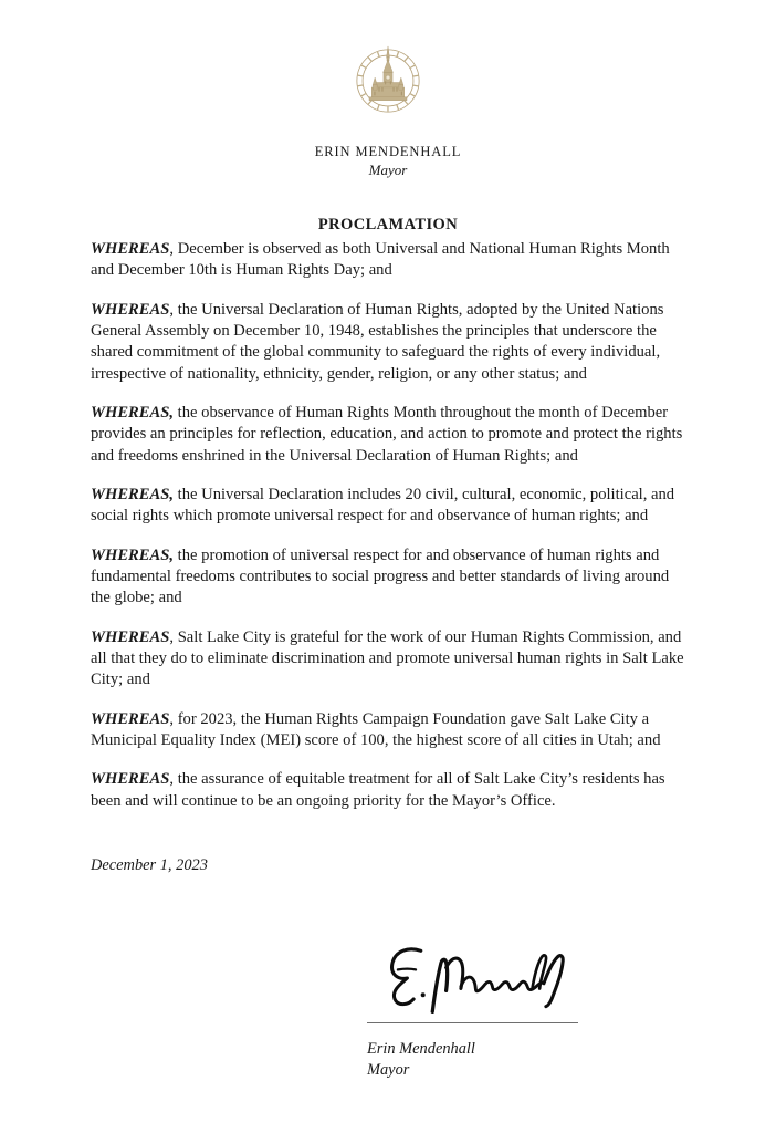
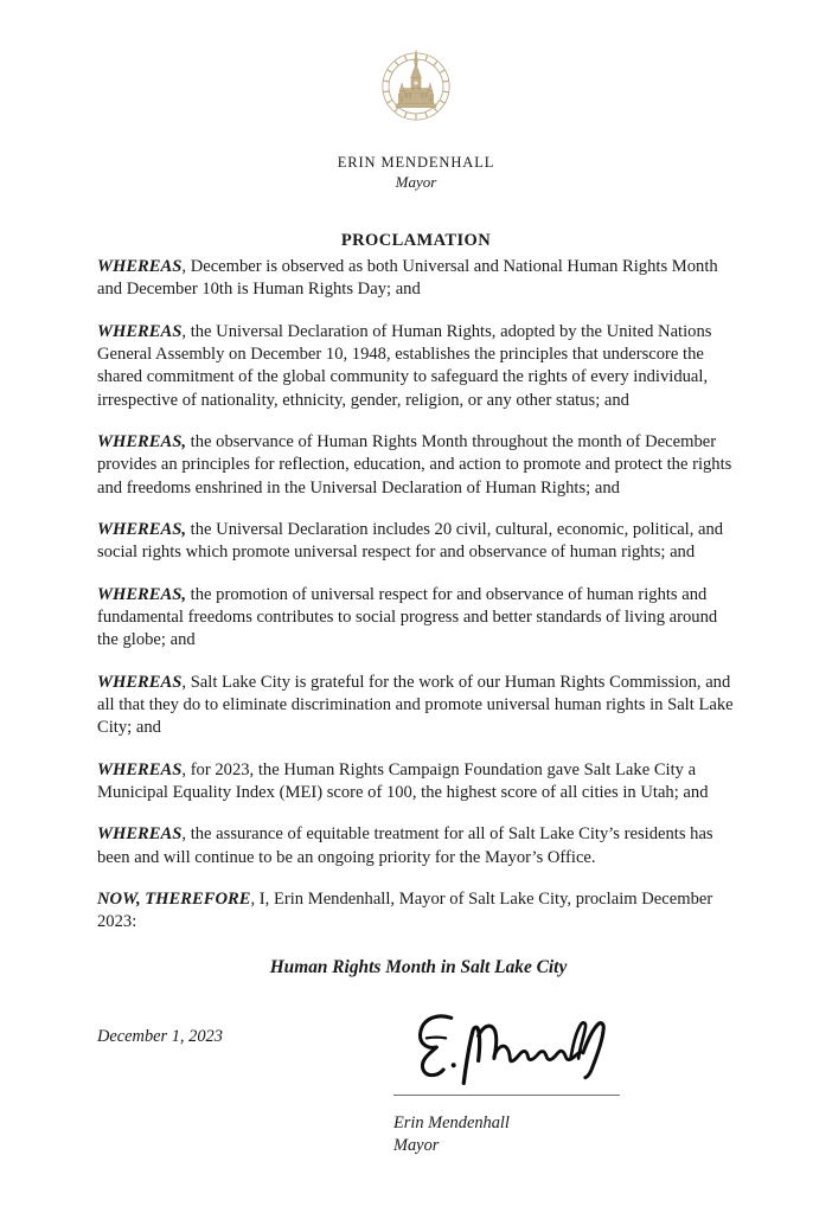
  ERIN MENDENHALL
  Mayor
  PROCLAMATION
  WHEREAS, December is observed as both Universal and National Human Rights Month and December 10th is Human Rights Day; and
  WHEREAS, the Universal Declaration of Human Rights, adopted by the United Nations General Assembly on December 10, 1948, establishes the principles that underscore the shared commitment of the global community to safeguard the rights of every individual, irrespective of nationality, ethnicity, gender, religion, or any other status; and
  WHEREAS, the observance of Human Rights Month throughout the month of December provides an principles for reflection, education, and action to promote and protect the rights and freedoms enshrined in the Universal Declaration of Human Rights; and
  WHEREAS, the Universal Declaration includes 20 civil, cultural, economic, political, and social rights which promote universal respect for and observance of human rights; and
  WHEREAS, the promotion of universal respect for and observance of human rights and fundamental freedoms contributes to social progress and better standards of living around the globe; and
  WHEREAS, Salt Lake City is grateful for the work of our Human Rights Commission, and all that they do to eliminate discrimination and promote universal human rights in Salt Lake City; and
  WHEREAS, for 2023, the Human Rights Campaign Foundation gave Salt Lake City a Municipal Equality Index (MEI) score of 100, the highest score of all cities in Utah; and
  WHEREAS, the assurance of equitable treatment for all of Salt Lake City’s residents has been and will continue to be an ongoing priority for the Mayor’s Office.
+ NOW, THEREFORE, I, Erin Mendenhall, Mayor of Salt Lake City, proclaim December 2023:
+ Human Rights Month in Salt Lake City
  December 1, 2023
  Erin Mendenhall
  Mayor
